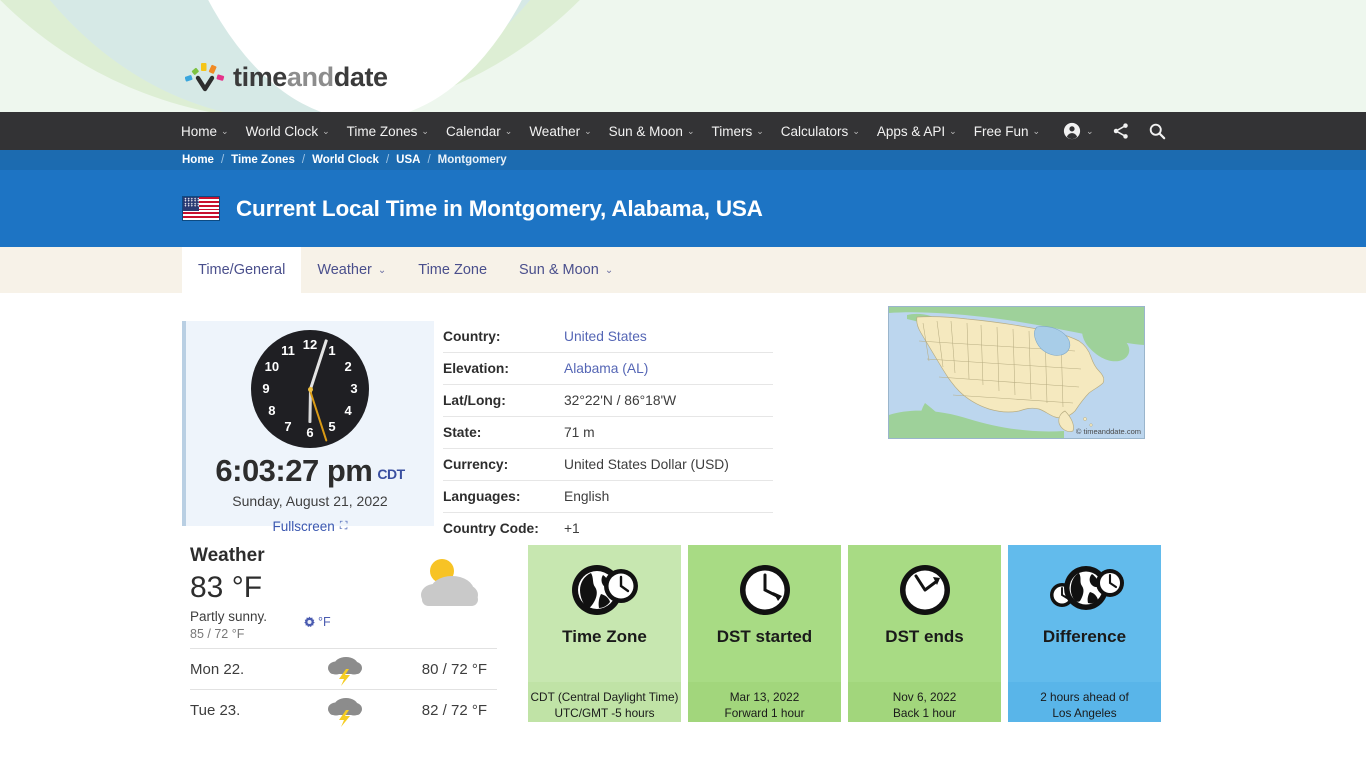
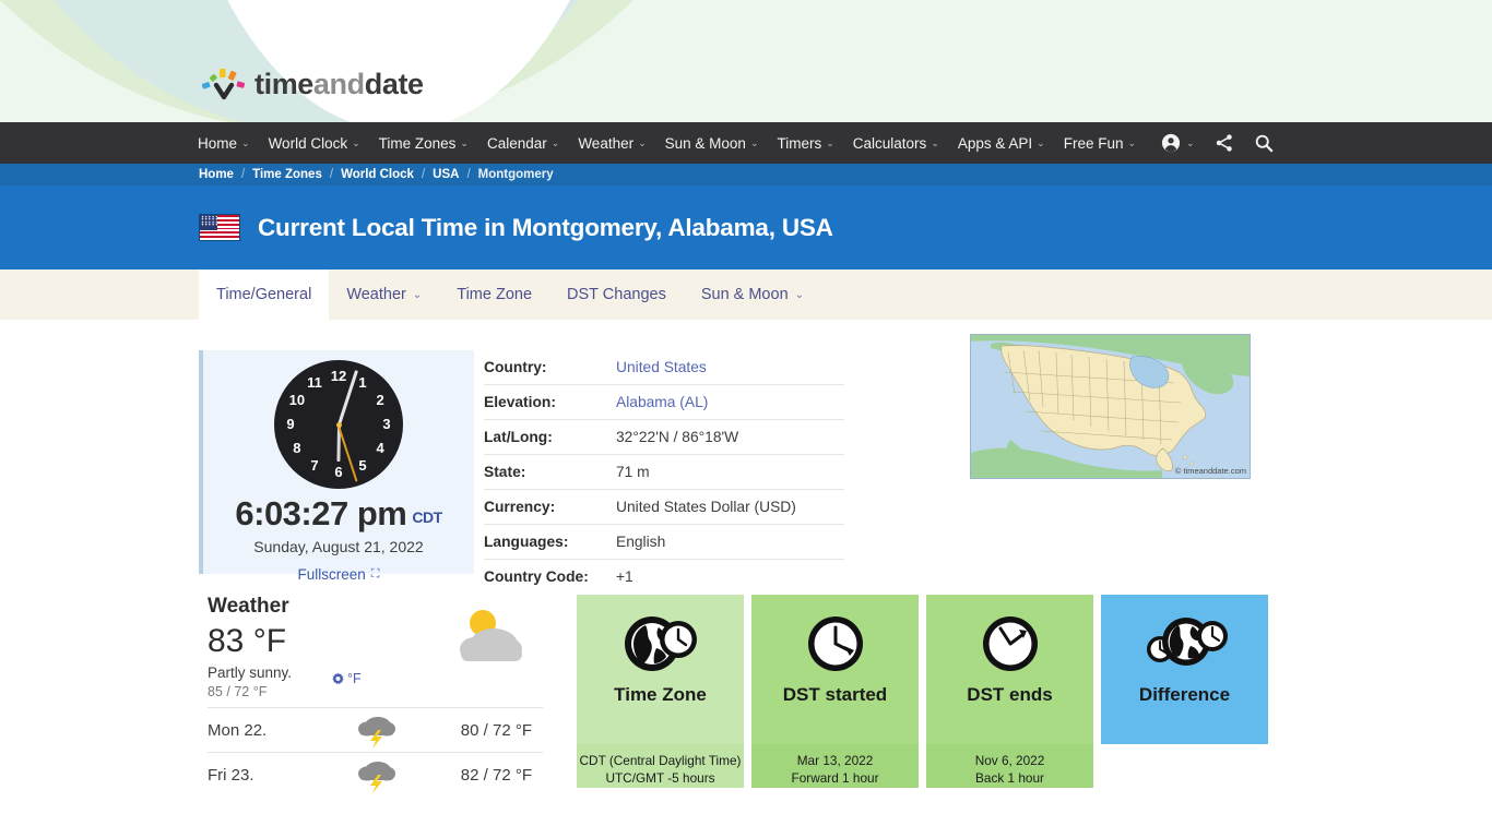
  timeanddate
  Home
  ⌄
  World Clock
  ⌄
  Time Zones
  ⌄
  Calendar
  ⌄
  Weather
  ⌄
  Sun & Moon
  ⌄
  Timers
  ⌄
  Calculators
  ⌄
  Apps & API
  ⌄
  Free Fun
  ⌄
  ⌄
  Home
  /
  Time Zones
  /
  World Clock
  /
  USA
  /
  Montgomery
  Current Local Time in Montgomery, Alabama, USA
  Time/General
  Weather
  ⌄
  Time Zone
+ DST Changes
  Sun & Moon
  ⌄
  12
  1
  2
  3
  4
  5
  6
  7
  8
  9
  10
  11
  6:03:27 pm CDT
  Sunday, August 21, 2022
  Fullscreen
  ⛶
  Country:	United States
  Elevation:	Alabama (AL)
  Lat/Long:	32°22'N / 86°18'W
  State:	71 m
  Currency:	United States Dollar (USD)
  Languages:	English
  Country Code:	+1
  © timeanddate.com
  Weather
  83 °F
  Partly sunny.
  85 / 72 °F
  °F
  Mon 22.
  80 / 72 °F
- Tue 23.
+ Fri 23.
  82 / 72 °F
  Time Zone
  CDT (Central Daylight Time)
  UTC/GMT -5 hours
  DST started
  Mar 13, 2022
  Forward 1 hour
  DST ends
  Nov 6, 2022
  Back 1 hour
  Difference
- 2 hours ahead of
- Los Angeles
